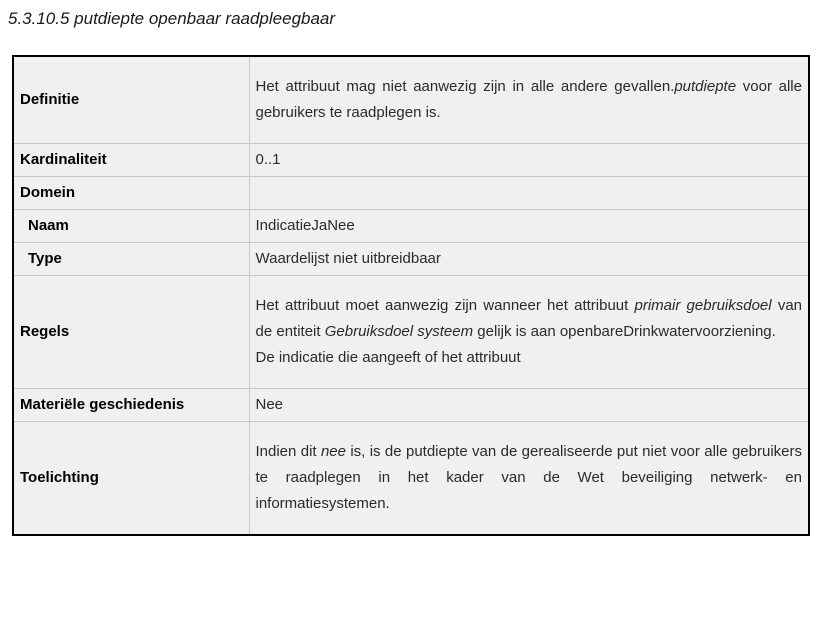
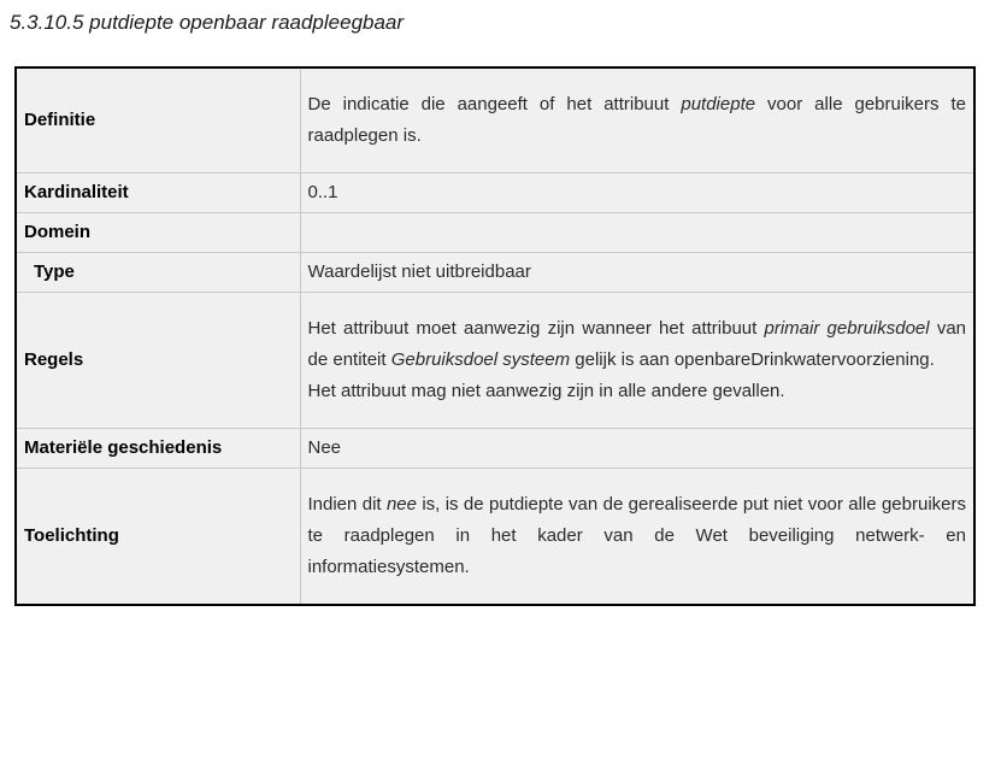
  5.3.10.5 putdiepte openbaar raadpleegbaar
- Definitie	Het attribuut mag niet aanwezig zijn in alle andere gevallen.putdiepte voor alle gebruikers te raadplegen is.
+ Definitie	De indicatie die aangeeft of het attribuut putdiepte voor alle gebruikers te raadplegen is.
  Kardinaliteit	0..1
  Domein
- Naam	IndicatieJaNee
  Type	Waardelijst niet uitbreidbaar
- Regels	Het attribuut moet aanwezig zijn wanneer het attribuut primair gebruiksdoel van de entiteit Gebruiksdoel systeem gelijk is aan openbareDrinkwatervoorziening.De indicatie die aangeeft of het attribuut
+ Regels	Het attribuut moet aanwezig zijn wanneer het attribuut primair gebruiksdoel van de entiteit Gebruiksdoel systeem gelijk is aan openbareDrinkwatervoorziening.Het attribuut mag niet aanwezig zijn in alle andere gevallen.
  Materiële geschiedenis	Nee
  Toelichting	Indien dit nee is, is de putdiepte van de gerealiseerde put niet voor alle gebruikers te raadplegen in het kader van de Wet beveiliging netwerk- en informatiesystemen.
